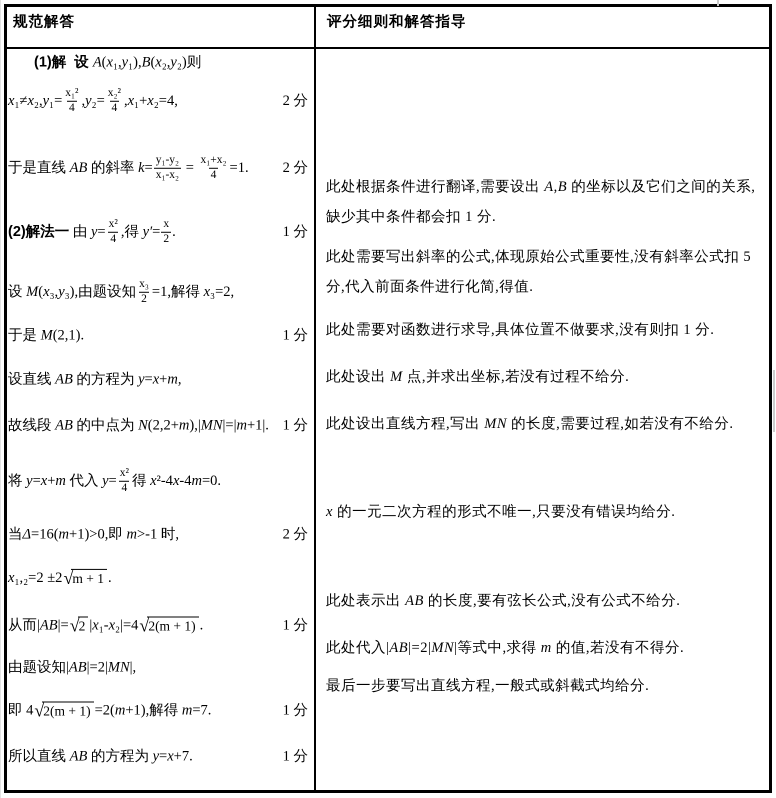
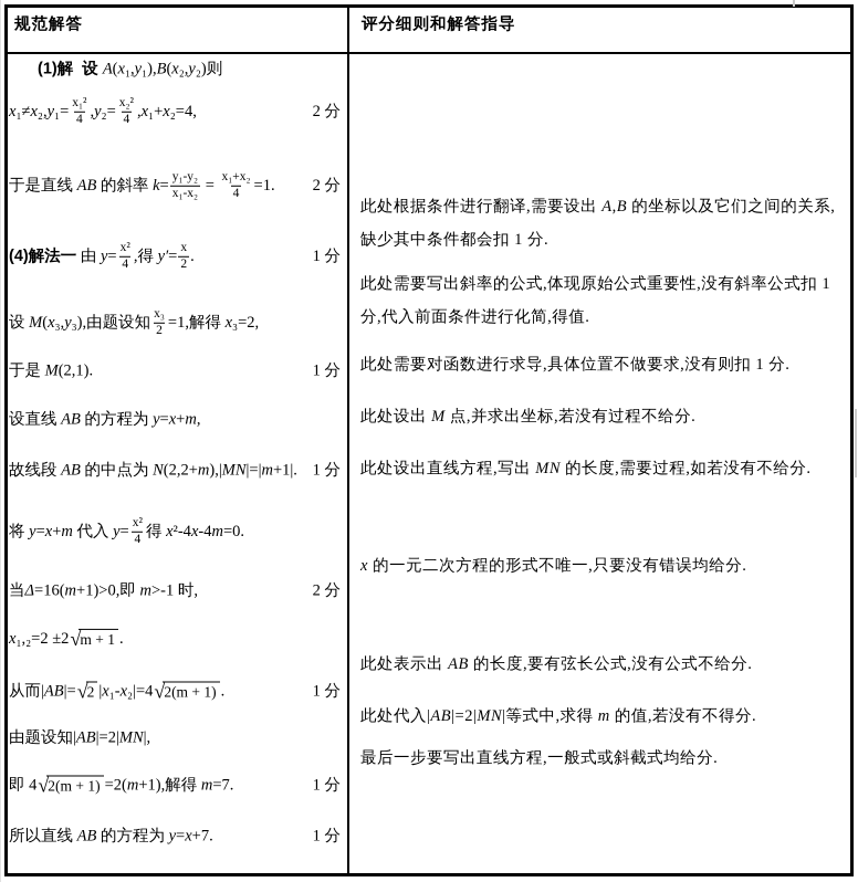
  规范解答
  评分细则和解答指导
  (1)解 设
  A(x₁,y₁),B(x₂,y₂)则
  x₁≠x₂,y₁=
  x₁²
  4
  ,y₂=
  x₂²
  4
  ,x₁+x₂=4,
  2 分
  于是直线 AB 的斜率 k=
  y₁-y₂
  x₁-x₂
  =
  x₁+x₂
  4
  =1.
  2 分
- (2)解法一
+ (4)解法一
  由 y=
  x²
  4
  ,得 y′=
  x
  2
  .
  1 分
  设 M(x₃,y₃),由题设知
  x₃
  2
  =1,解得 x₃=2,
  于是 M(2,1).
  1 分
  设直线 AB 的方程为 y=x+m,
  故线段 AB 的中点为 N(2,2+m),|MN|=|m+1|.
  1 分
  将 y=x+m 代入 y=
  x²
  4
  得 x²-4x-4m=0.
  当Δ=16(m+1)>0,即 m>-1 时,
  2 分
  x₁,₂=2 ±2
  √
  m + 1
  .
  从而|AB|=
  √
  2
  |x₁-x₂|=4
  √
  2(m + 1)
  .
  1 分
  由题设知|AB|=2|MN|,
  即 4
  √
  2(m + 1)
  =2(m+1),解得 m=7.
  1 分
  所以直线 AB 的方程为 y=x+7.
  1 分
  此处根据条件进行翻译,需要设出 A,B 的坐标以及它们之间的关系,缺少其中条件都会扣 1 分.
- 此处需要写出斜率的公式,体现原始公式重要性,没有斜率公式扣 5 分,代入前面条件进行化简,得值.
+ 此处需要写出斜率的公式,体现原始公式重要性,没有斜率公式扣 1 分,代入前面条件进行化简,得值.
  此处需要对函数进行求导,具体位置不做要求,没有则扣 1 分.
  此处设出 M 点,并求出坐标,若没有过程不给分.
  此处设出直线方程,写出 MN 的长度,需要过程,如若没有不给分.
  x 的一元二次方程的形式不唯一,只要没有错误均给分.
  此处表示出 AB 的长度,要有弦长公式,没有公式不给分.
  此处代入|AB|=2|MN|等式中,求得 m 的值,若没有不得分.
  最后一步要写出直线方程,一般式或斜截式均给分.
